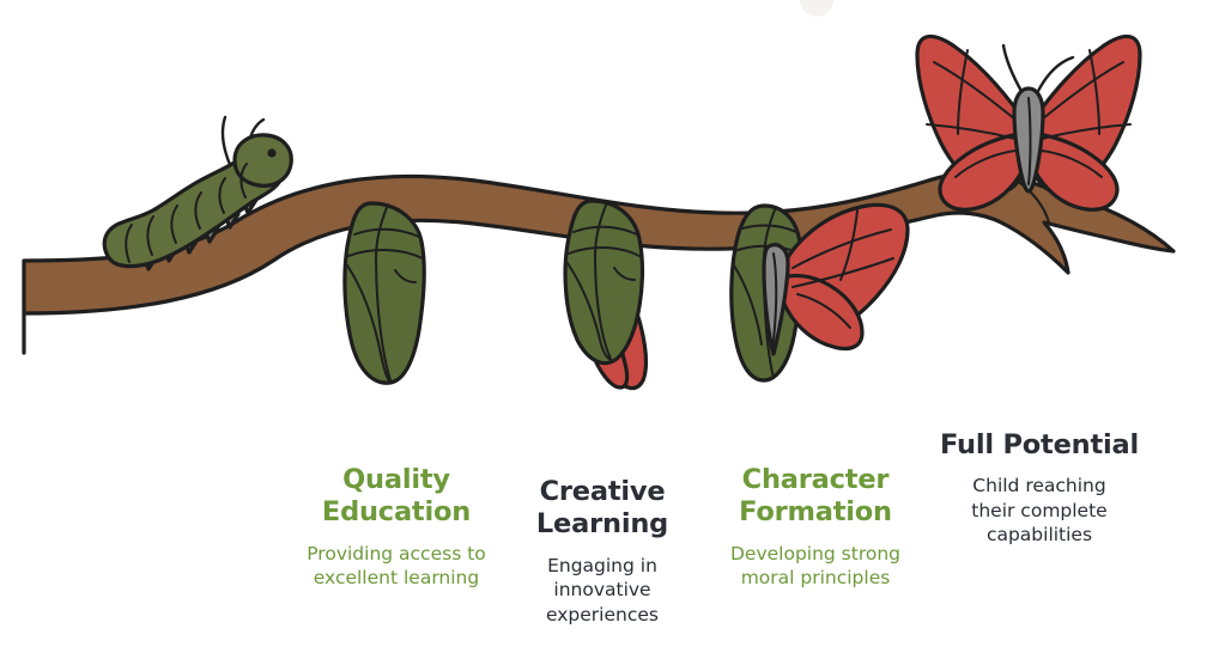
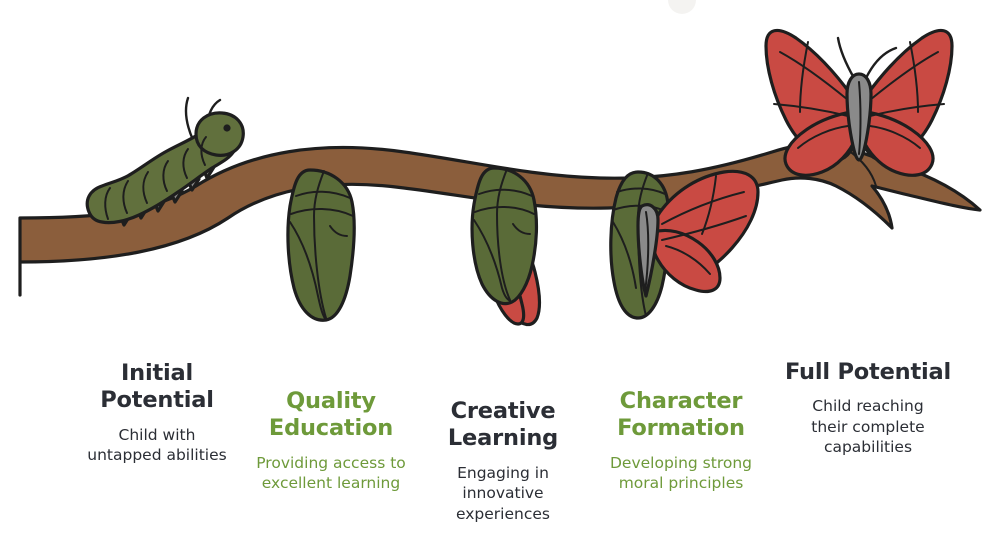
+ Initial
+ Potential
+ Child with
+ untapped abilities
  Quality
  Education
  Providing access to
  excellent learning
  Creative
  Learning
  Engaging in
  innovative
  experiences
  Character
  Formation
  Developing strong
  moral principles
  Full Potential
  Child reaching
  their complete
  capabilities
